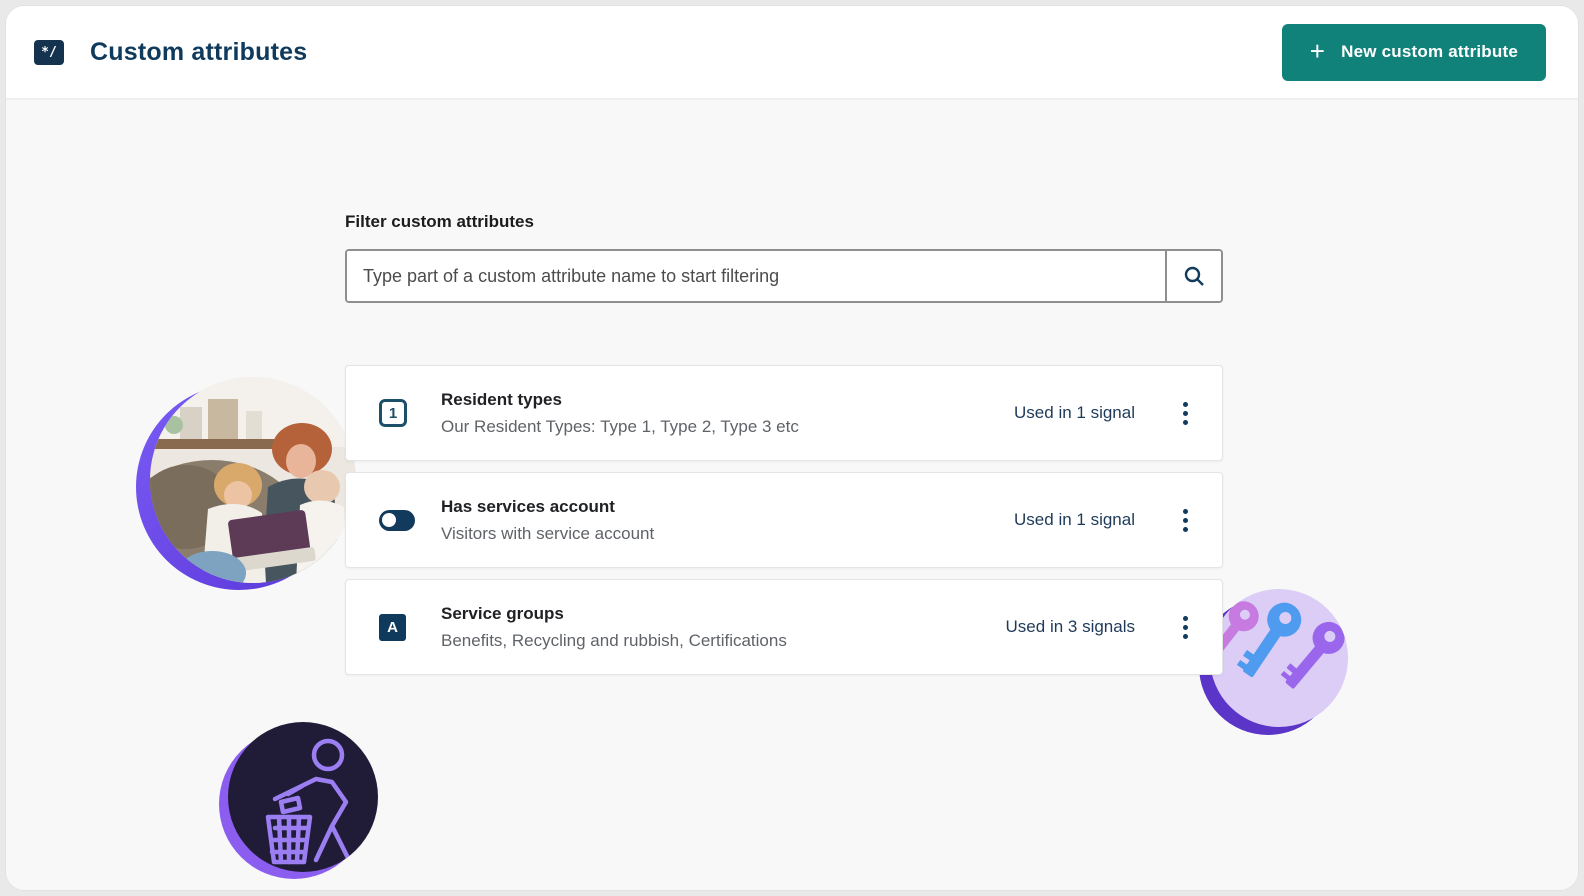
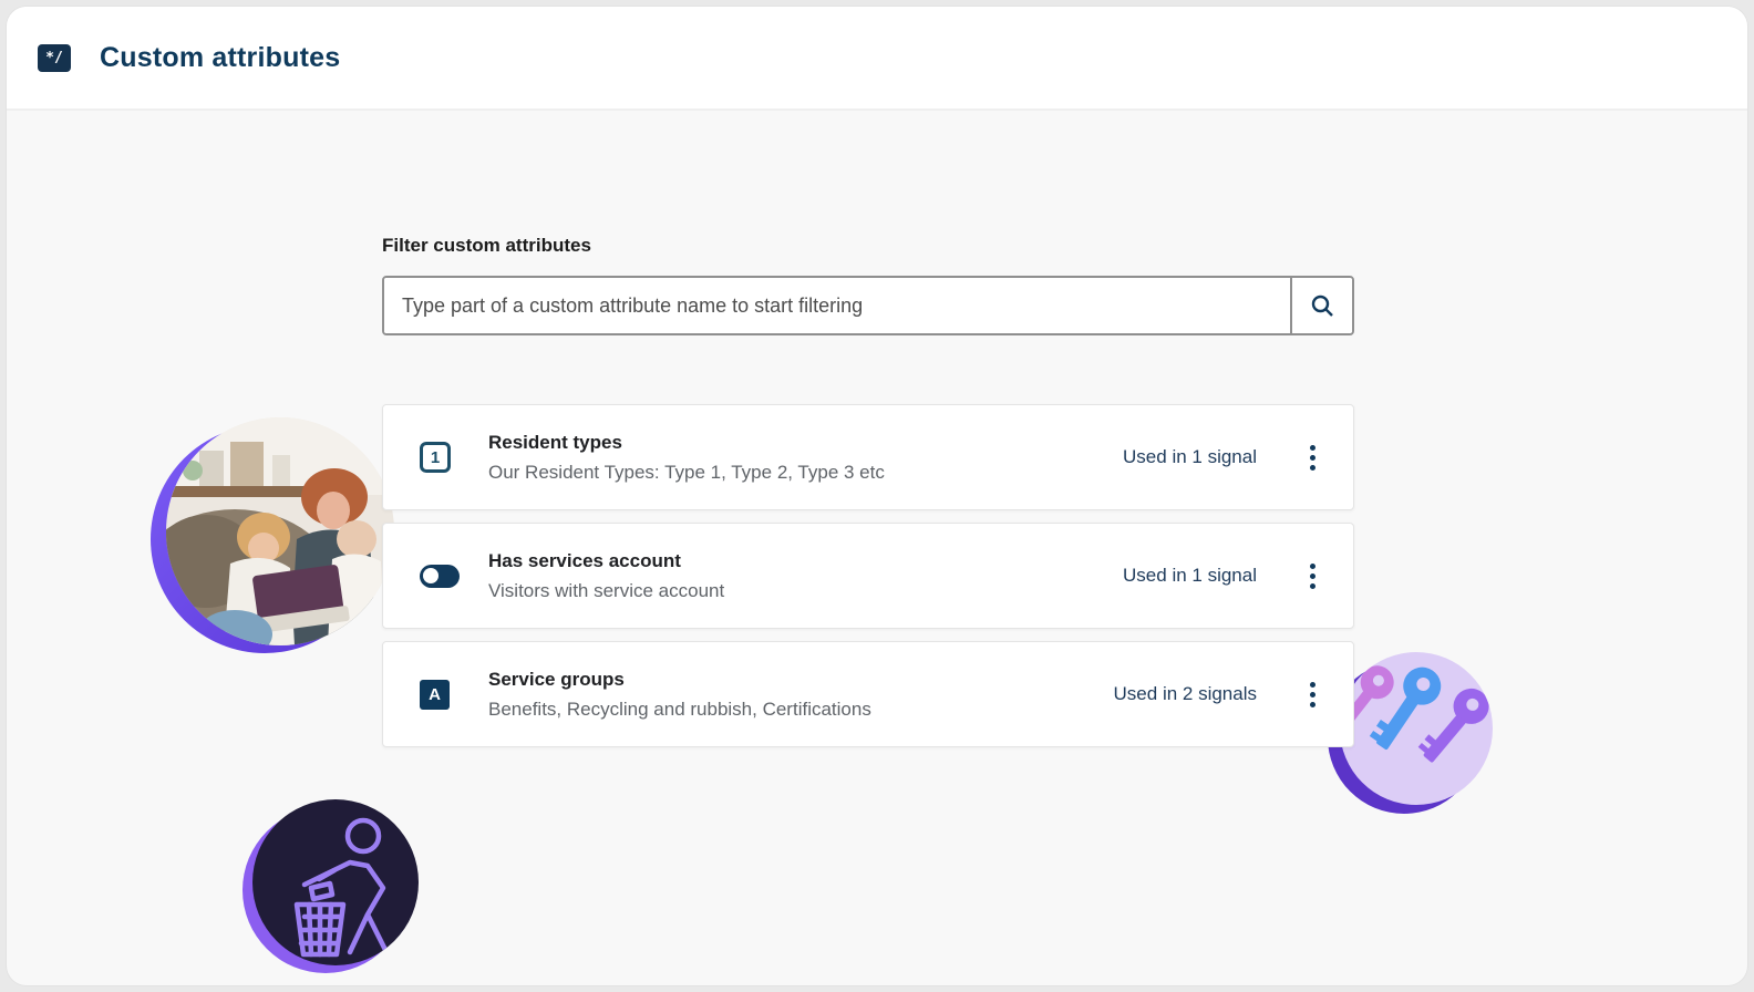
  */
  Custom attributes
- +
- New custom attribute
  Filter custom attributes
  Type part of a custom attribute name to start filtering
  1
  Resident types
  Our Resident Types: Type 1, Type 2, Type 3 etc
  Used in 1 signal
  Has services account
  Visitors with service account
  Used in 1 signal
  A
  Service groups
  Benefits, Recycling and rubbish, Certifications
- Used in 3 signals
+ Used in 2 signals
